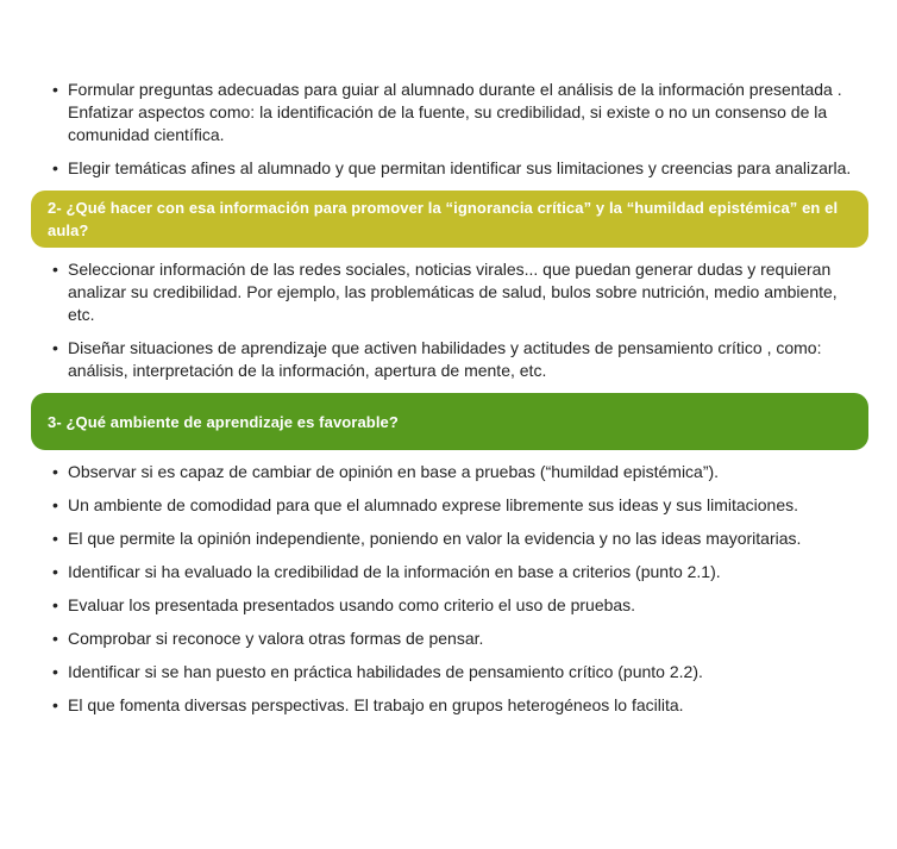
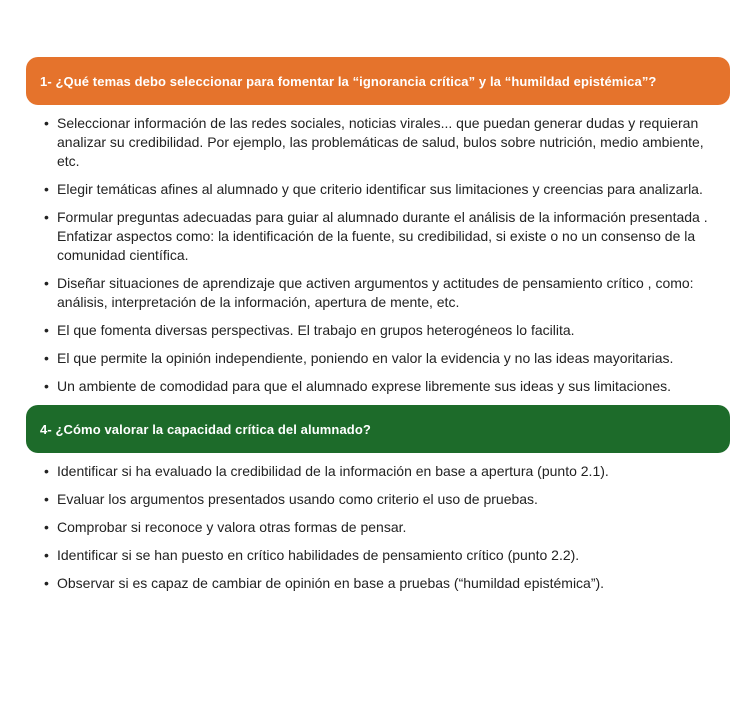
+ 1- ¿Qué temas debo seleccionar para fomentar la “ignorancia crítica” y la “humildad epistémica”?
  •
- Formular preguntas adecuadas para guiar al alumnado durante el análisis de la información presentada . Enfatizar aspectos como: la identificación de la fuente, su credibilidad, si existe o no un consenso de la comunidad científica.
+ Seleccionar información de las redes sociales, noticias virales... que puedan generar dudas y requieran analizar su credibilidad. Por ejemplo, las problemáticas de salud, bulos sobre nutrición, medio ambiente, etc.
  •
- Elegir temáticas afines al alumnado y que permitan identificar sus limitaciones y creencias para analizarla.
+ Elegir temáticas afines al alumnado y que criterio identificar sus limitaciones y creencias para analizarla.
- 2- ¿Qué hacer con esa información para promover la “ignorancia crítica” y la “humildad epistémica” en el aula?
  •
- Seleccionar información de las redes sociales, noticias virales... que puedan generar dudas y requieran analizar su credibilidad. Por ejemplo, las problemáticas de salud, bulos sobre nutrición, medio ambiente, etc.
+ Formular preguntas adecuadas para guiar al alumnado durante el análisis de la información presentada . Enfatizar aspectos como: la identificación de la fuente, su credibilidad, si existe o no un consenso de la comunidad científica.
  •
- Diseñar situaciones de aprendizaje que activen habilidades y actitudes de pensamiento crítico , como: análisis, interpretación de la información, apertura de mente, etc.
+ Diseñar situaciones de aprendizaje que activen argumentos y actitudes de pensamiento crítico , como: análisis, interpretación de la información, apertura de mente, etc.
- 3- ¿Qué ambiente de aprendizaje es favorable?
  •
- Observar si es capaz de cambiar de opinión en base a pruebas (“humildad epistémica”).
+ El que fomenta diversas perspectivas. El trabajo en grupos heterogéneos lo facilita.
  •
- Un ambiente de comodidad para que el alumnado exprese libremente sus ideas y sus limitaciones.
+ El que permite la opinión independiente, poniendo en valor la evidencia y no las ideas mayoritarias.
  •
- El que permite la opinión independiente, poniendo en valor la evidencia y no las ideas mayoritarias.
+ Un ambiente de comodidad para que el alumnado exprese libremente sus ideas y sus limitaciones.
+ 4- ¿Cómo valorar la capacidad crítica del alumnado?
  •
- Identificar si ha evaluado la credibilidad de la información en base a criterios (punto 2.1).
+ Identificar si ha evaluado la credibilidad de la información en base a apertura (punto 2.1).
  •
- Evaluar los presentada presentados usando como criterio el uso de pruebas.
+ Evaluar los argumentos presentados usando como criterio el uso de pruebas.
  •
  Comprobar si reconoce y valora otras formas de pensar.
  •
- Identificar si se han puesto en práctica habilidades de pensamiento crítico (punto 2.2).
+ Identificar si se han puesto en crítico habilidades de pensamiento crítico (punto 2.2).
  •
- El que fomenta diversas perspectivas. El trabajo en grupos heterogéneos lo facilita.
+ Observar si es capaz de cambiar de opinión en base a pruebas (“humildad epistémica”).
